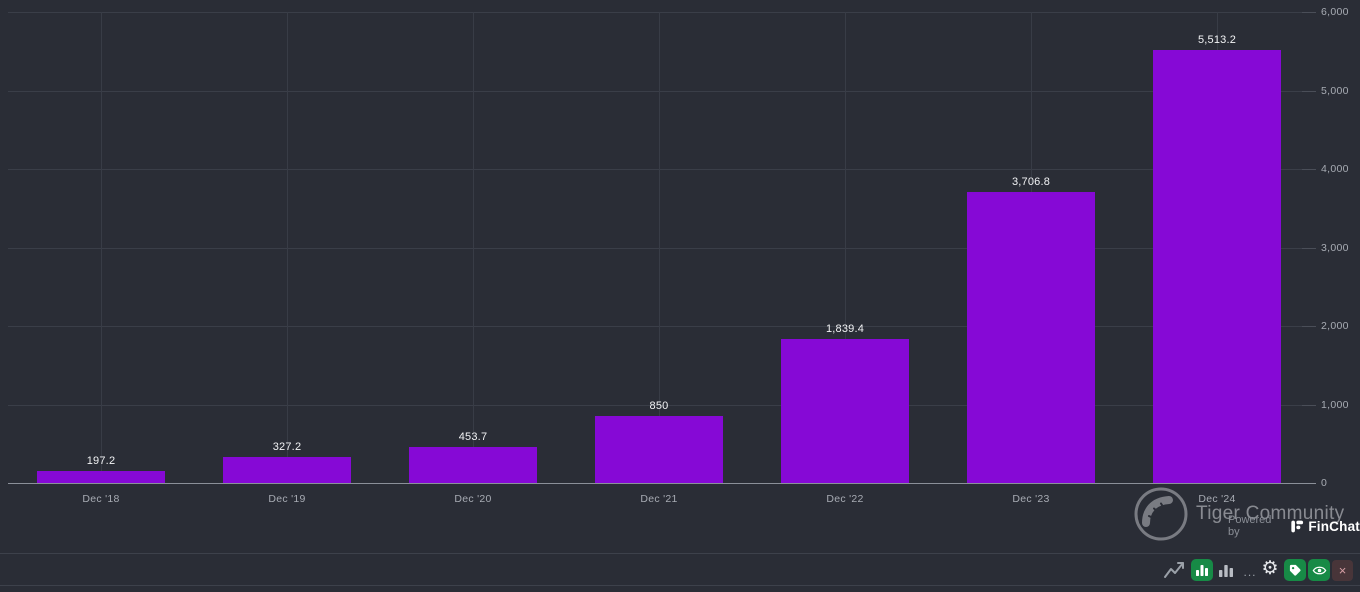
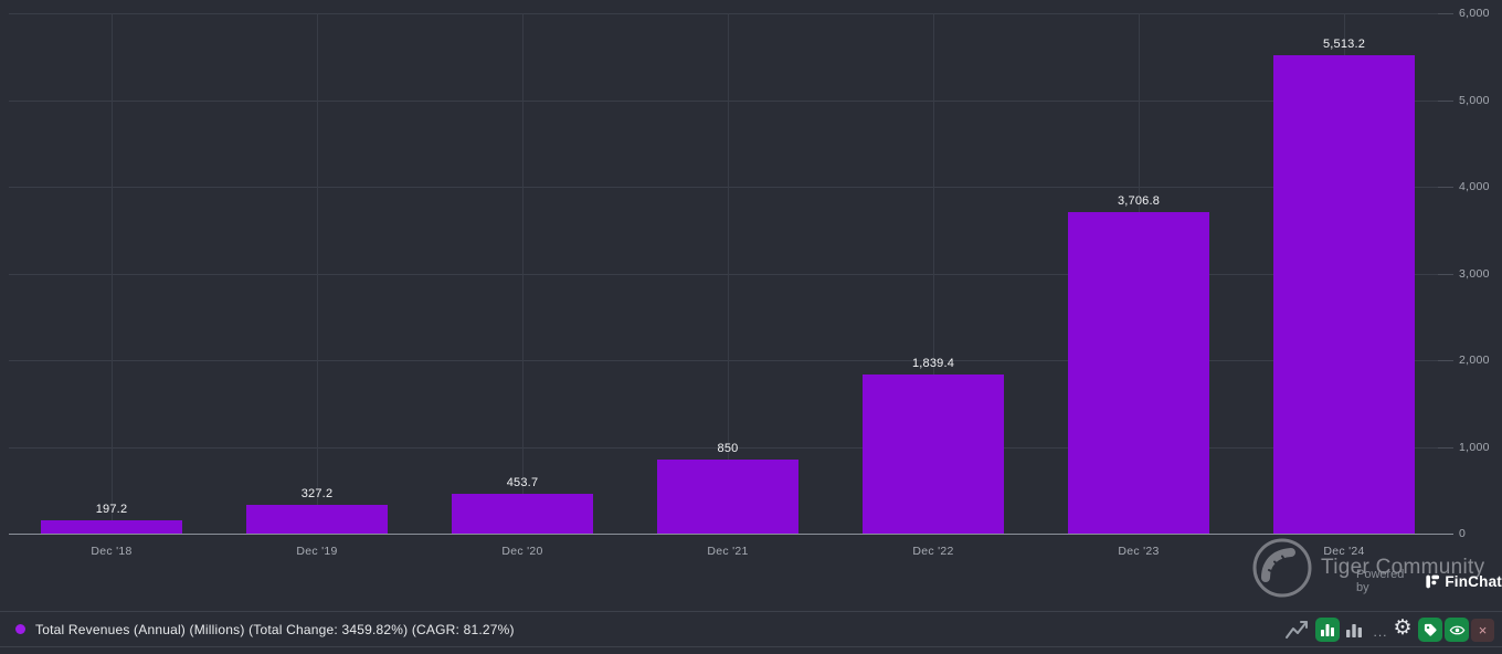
  0
  1,000
  2,000
  3,000
  4,000
  5,000
  6,000
  197.2
  Dec '18
  327.2
  Dec '19
  453.7
  Dec '20
  850
  Dec '21
  1,839.4
  Dec '22
  3,706.8
  Dec '23
  5,513.2
  Dec '24
+ Total Revenues (Annual) (Millions) (Total Change: 3459.82%) (CAGR: 81.27%)
  ...
  ⚙
  ×
  Tiger Community
  Powered by
  FinChat
